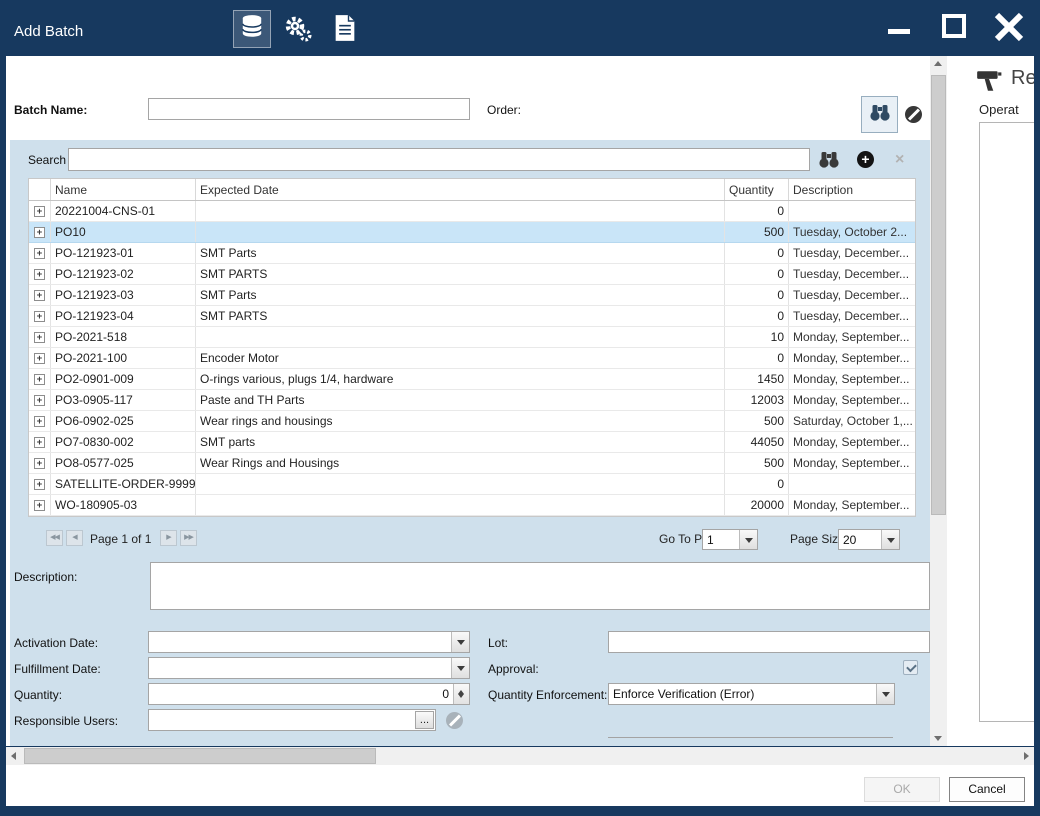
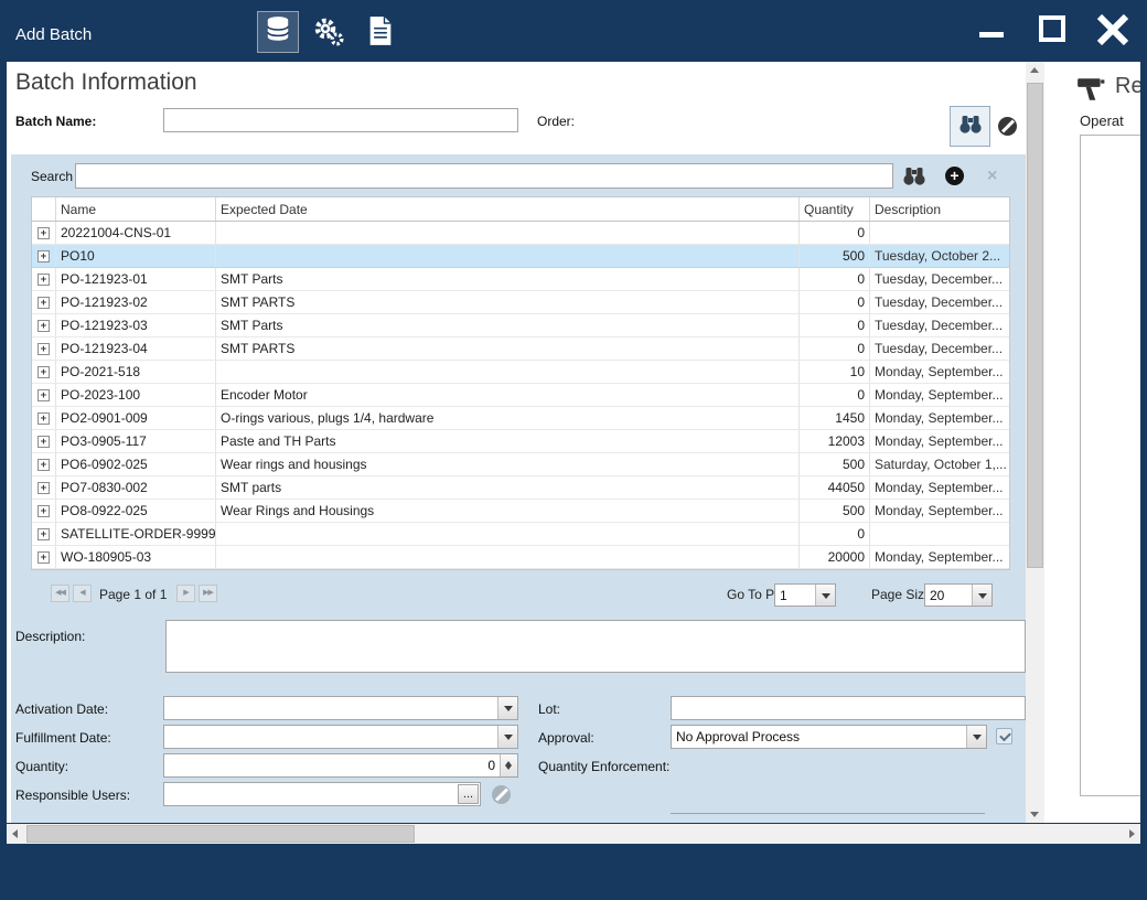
  Add Batch
+ Batch Information
  Batch Name:
  Order:
  Search
  ×
  Name
  Expected Date
  Quantity
  Description
  +
  20221004-CNS-01
  0
  +
  PO10
  500
  Tuesday, October 2...
  +
  PO-121923-01
  SMT Parts
  0
  Tuesday, December...
  +
  PO-121923-02
  SMT PARTS
  0
  Tuesday, December...
  +
  PO-121923-03
  SMT Parts
  0
  Tuesday, December...
  +
  PO-121923-04
  SMT PARTS
  0
  Tuesday, December...
  +
  PO-2021-518
  10
  Monday, September...
  +
- PO-2021-100
+ PO-2023-100
  Encoder Motor
  0
  Monday, September...
  +
  PO2-0901-009
  O-rings various, plugs 1/4, hardware
  1450
  Monday, September...
  +
  PO3-0905-117
  Paste and TH Parts
  12003
  Monday, September...
  +
  PO6-0902-025
  Wear rings and housings
  500
  Saturday, October 1,...
  +
  PO7-0830-002
  SMT parts
  44050
  Monday, September...
  +
- PO8-0577-025
+ PO8-0922-025
  Wear Rings and Housings
  500
  Monday, September...
  +
  SATELLITE-ORDER-9999
  0
  +
  WO-180905-03
  20000
  Monday, September...
  Page 1 of 1
  1
  Page Siz
  20
  Description:
  Activation Date:
  Lot:
  Fulfillment Date:
  Approval:
+ No Approval Process
  Quantity:
  0
  Quantity Enforcement:
- Enforce Verification (Error)
  Responsible Users:
  ...
  Re
  Operat
- OK
- Cancel
